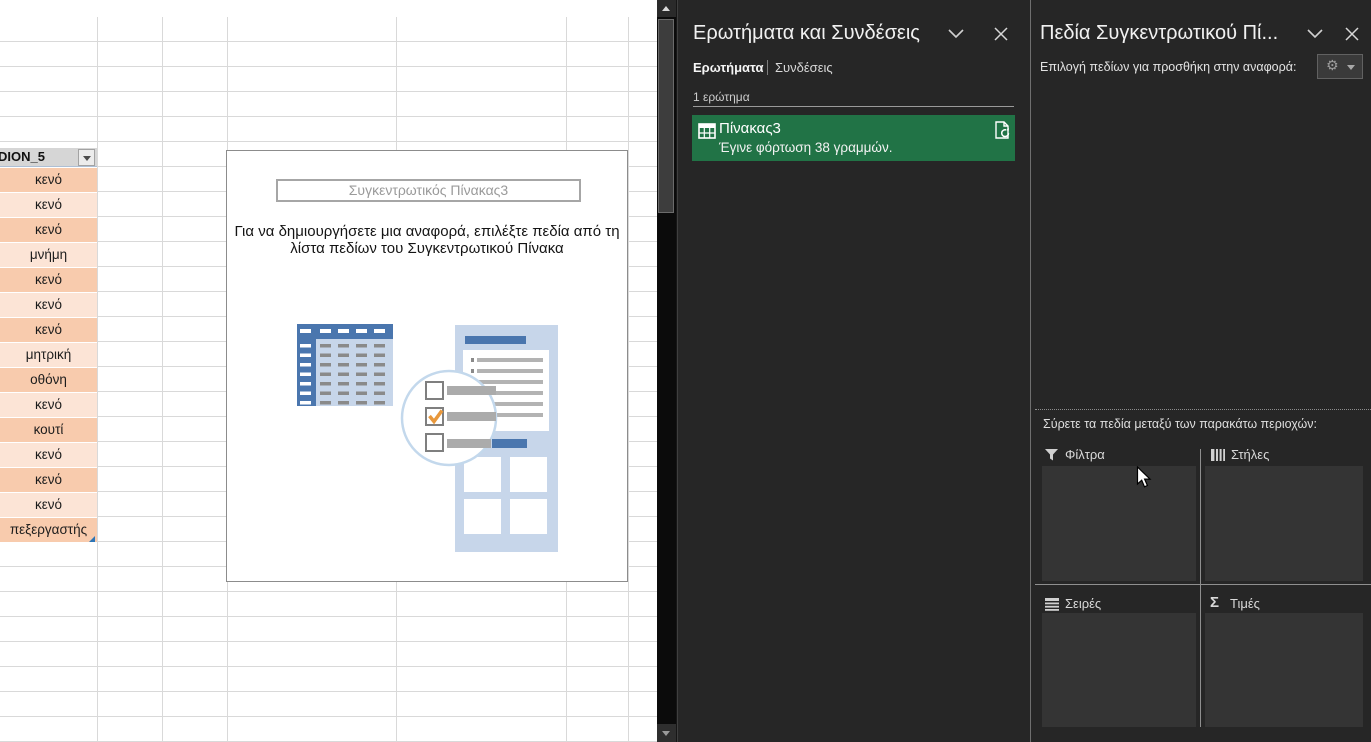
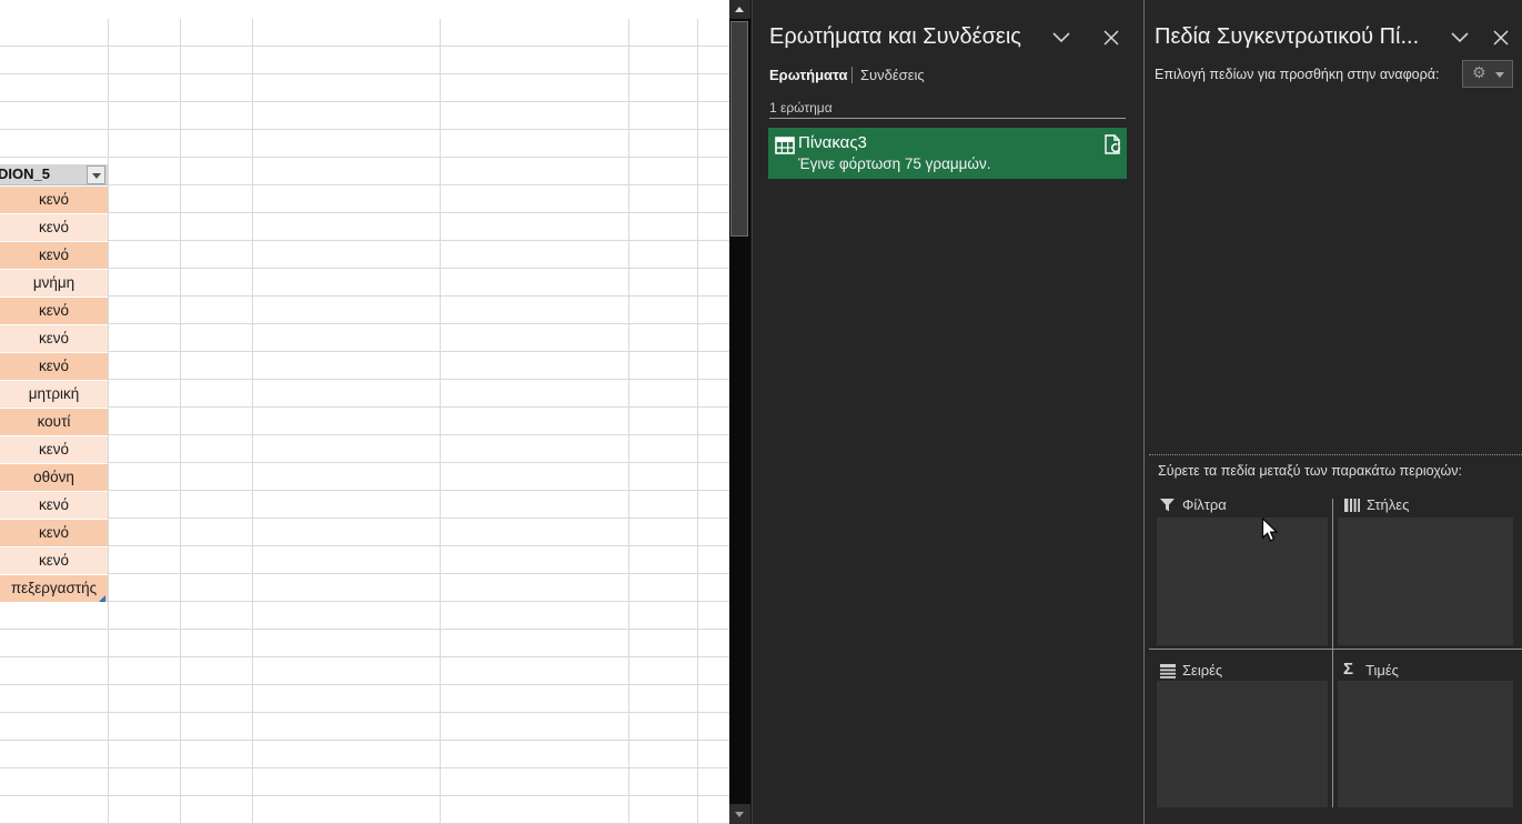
  DION_5
  κενό
  κενό
  κενό
  μνήμη
  κενό
  κενό
  κενό
  μητρική
- οθόνη
+ κουτί
  κενό
- κουτί
+ οθόνη
  κενό
  κενό
  κενό
  πεξεργαστής
- Συγκεντρωτικός Πίνακας3
- Για να δημιουργήσετε μια αναφορά, επιλέξτε πεδία από τη
- λίστα πεδίων του Συγκεντρωτικού Πίνακα
  Ερωτήματα και Συνδέσεις
  Ερωτήματα
  Συνδέσεις
  1 ερώτημα
  Πίνακας3
- Έγινε φόρτωση 38 γραμμών.
+ Έγινε φόρτωση 75 γραμμών.
  Πεδία Συγκεντρωτικού Πί...
  Επιλογή πεδίων για προσθήκη στην αναφορά:
  ⚙
  Σύρετε τα πεδία μεταξύ των παρακάτω περιοχών:
  Φίλτρα
  Στήλες
  Σειρές
  Σ
  Τιμές
